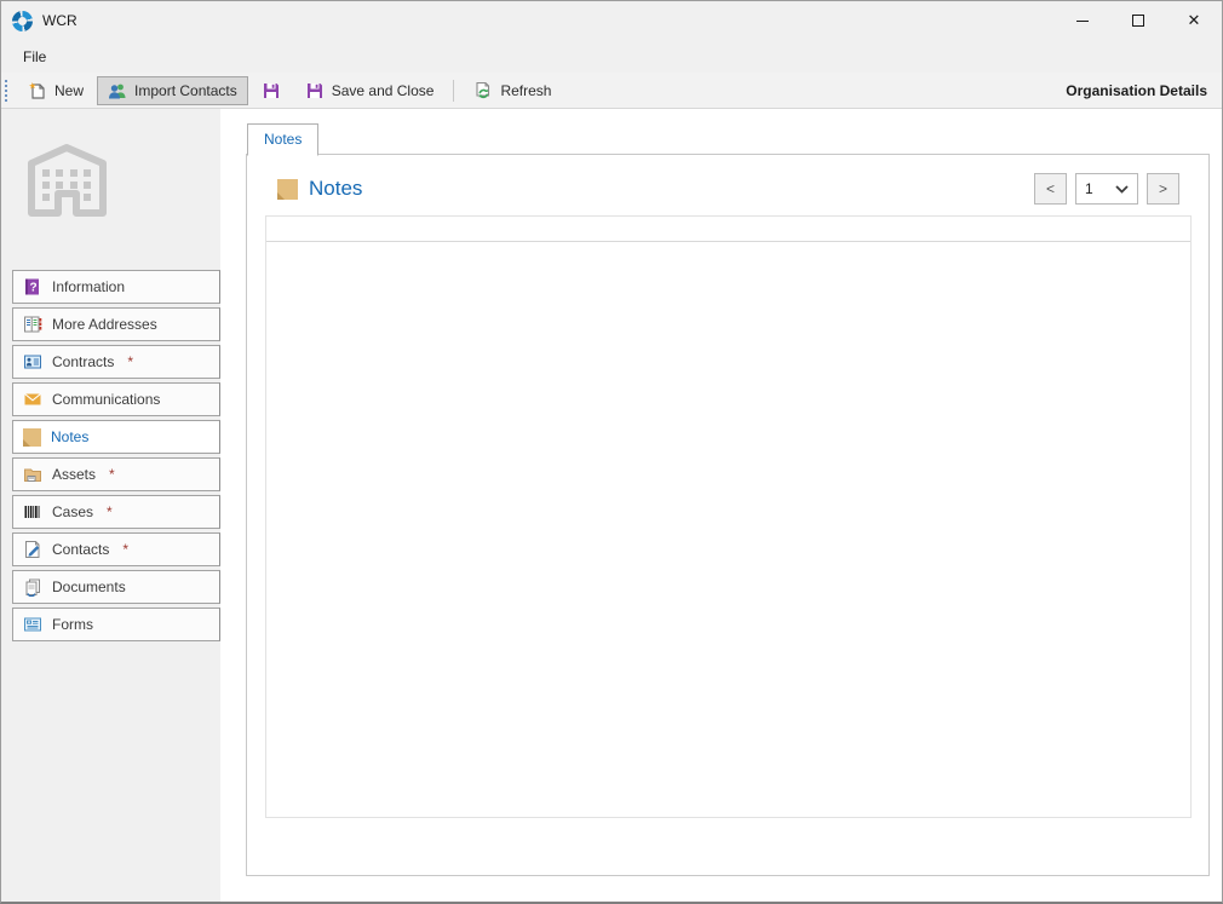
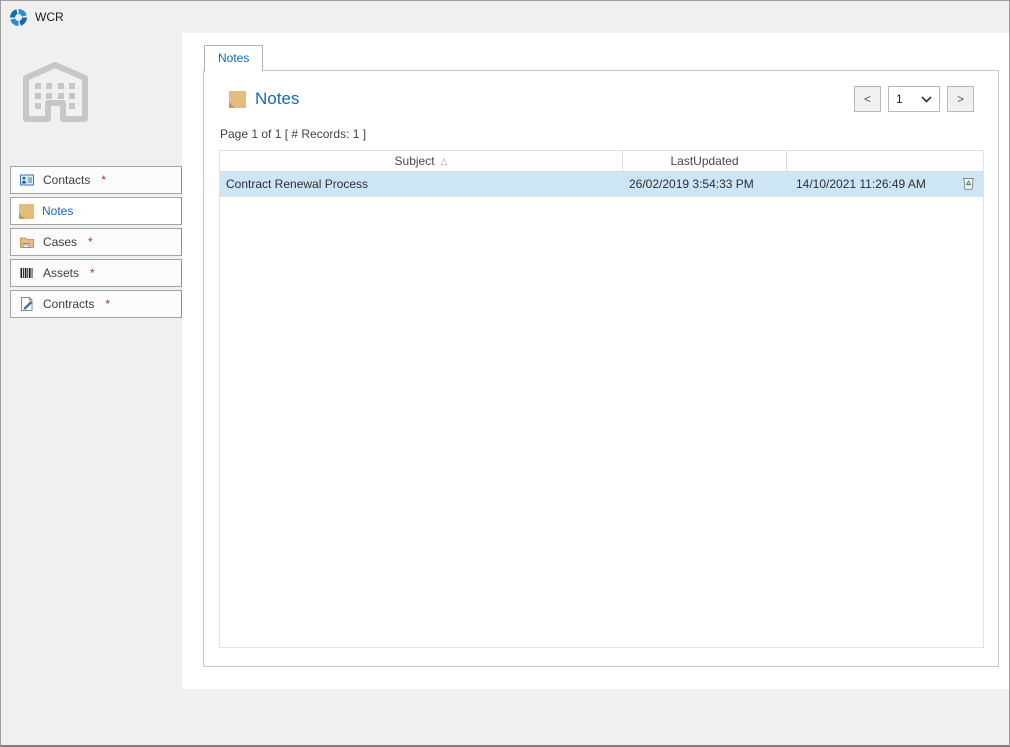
  WCR
- ✕
- File
- New
- Import Contacts
- Save and Close
- Refresh
- Organisation Details
- ?
- Information
- More Addresses
- Contracts
+ Contacts
  *
- Communications
  Notes
- Assets
+ Cases
  *
- Cases
+ Assets
  *
- Contacts
+ Contracts
  *
- Documents
- Forms
  Notes
  Notes
  <
  1
  >
+ Page 1 of 1 [ # Records: 1 ]
+ Subject
+ △
+ LastUpdated
+ Contract Renewal Process
+ 26/02/2019 3:54:33 PM
+ 14/10/2021 11:26:49 AM
